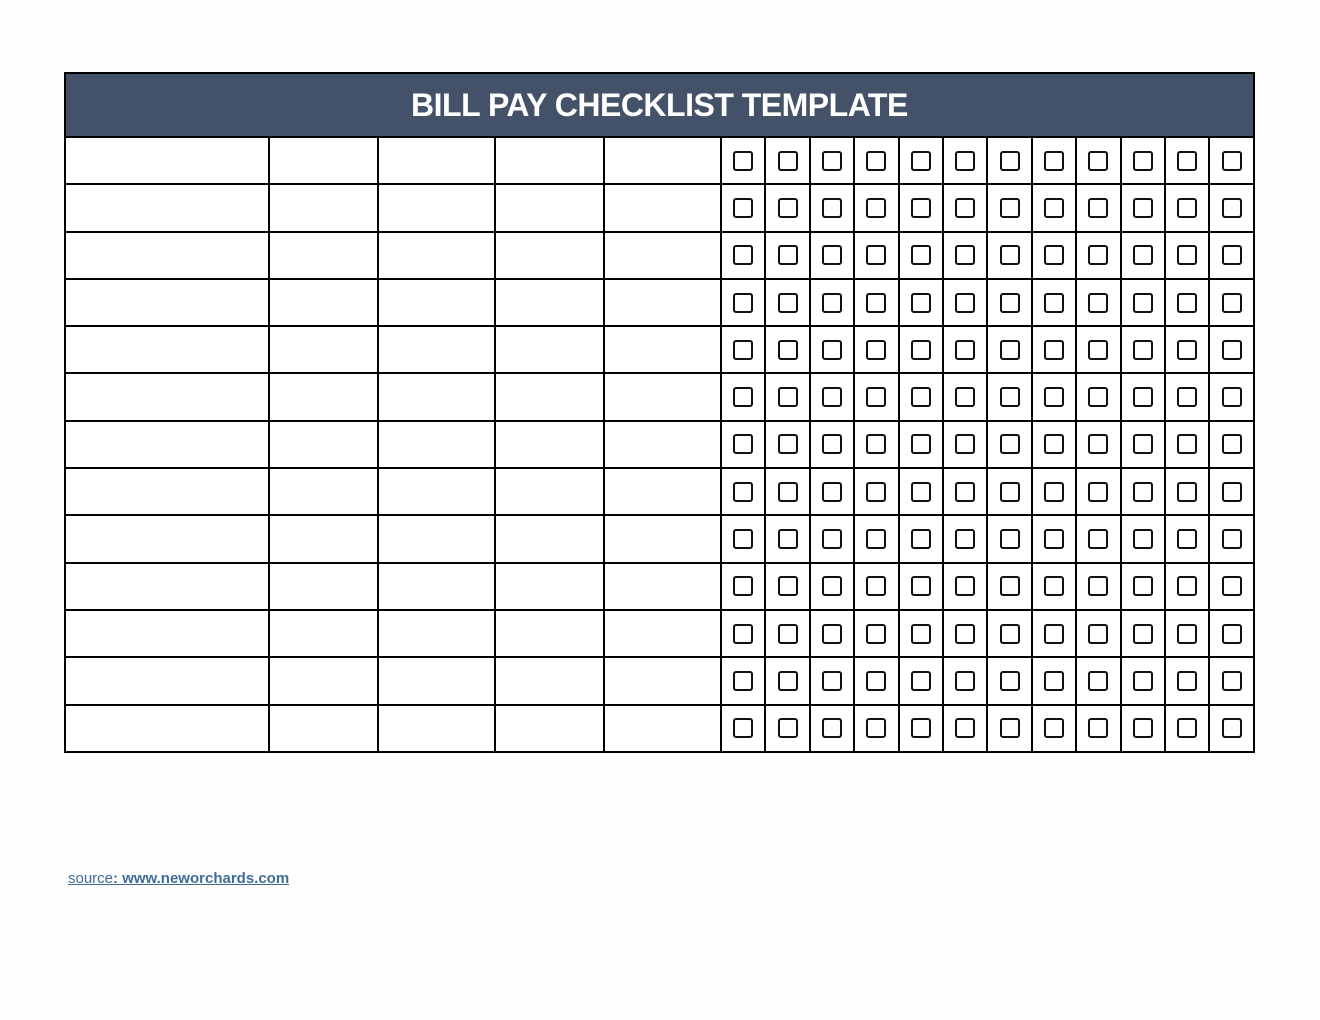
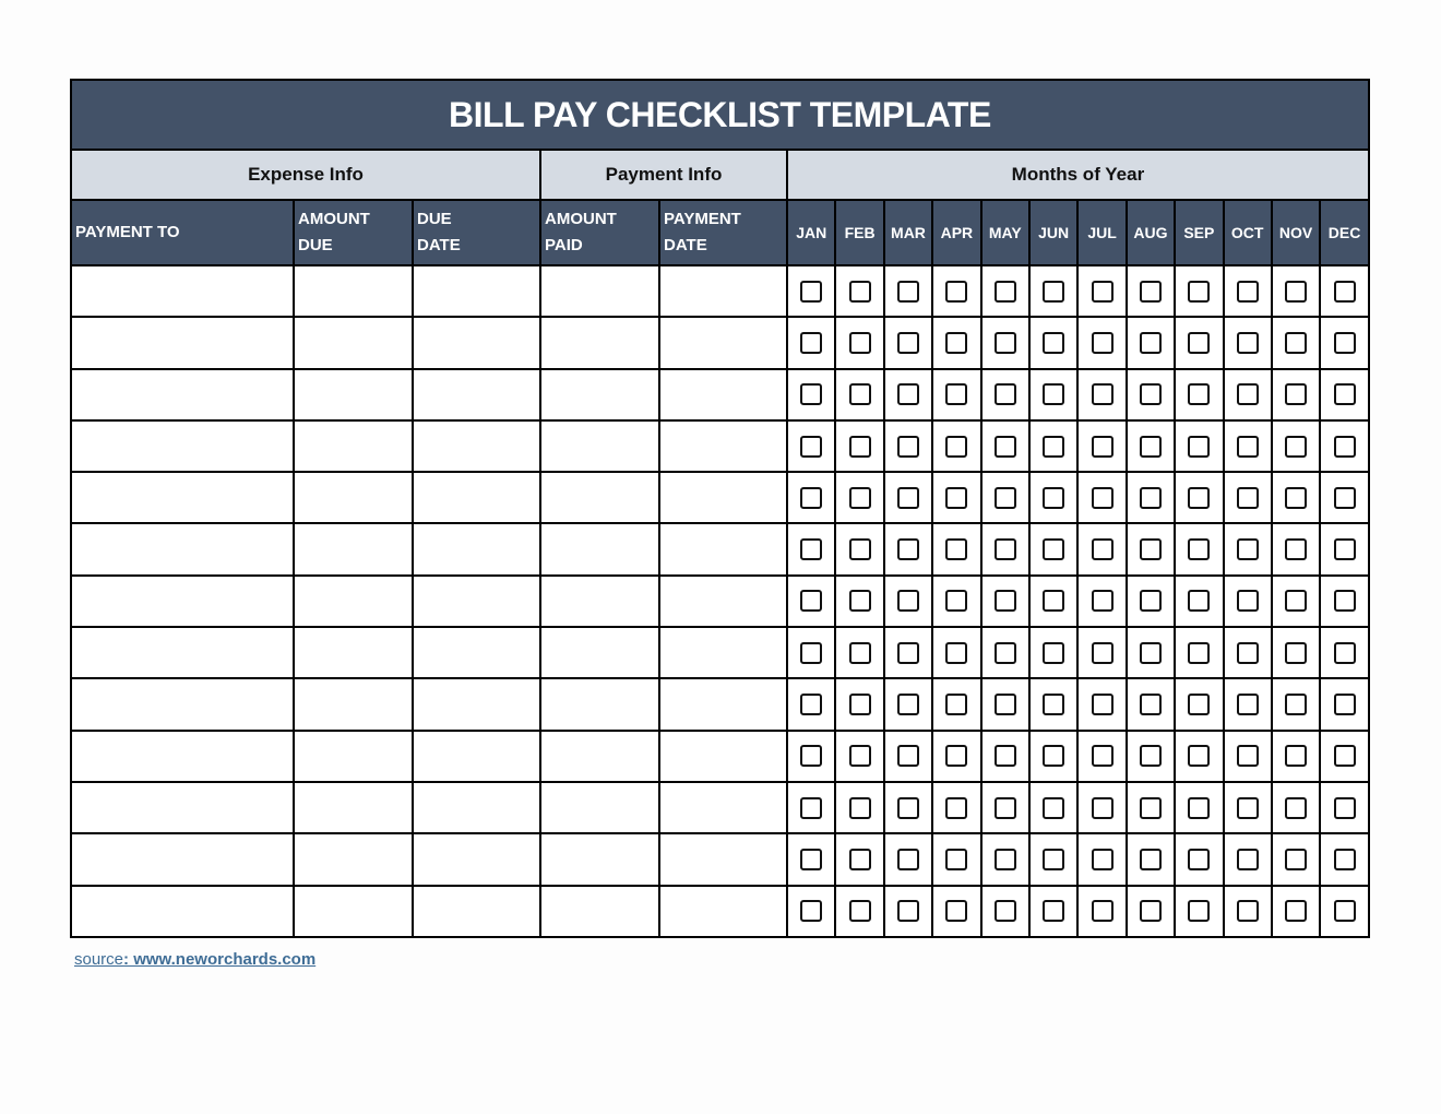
  BILL PAY CHECKLIST TEMPLATE
+ Expense Info	Payment Info	Months of Year
+ PAYMENT TO	AMOUNTDUE	DUEDATE	AMOUNTPAID	PAYMENTDATE	JAN	FEB	MAR	APR	MAY	JUN	JUL	AUG	SEP	OCT	NOV	DEC
  source: www.neworchards.com
